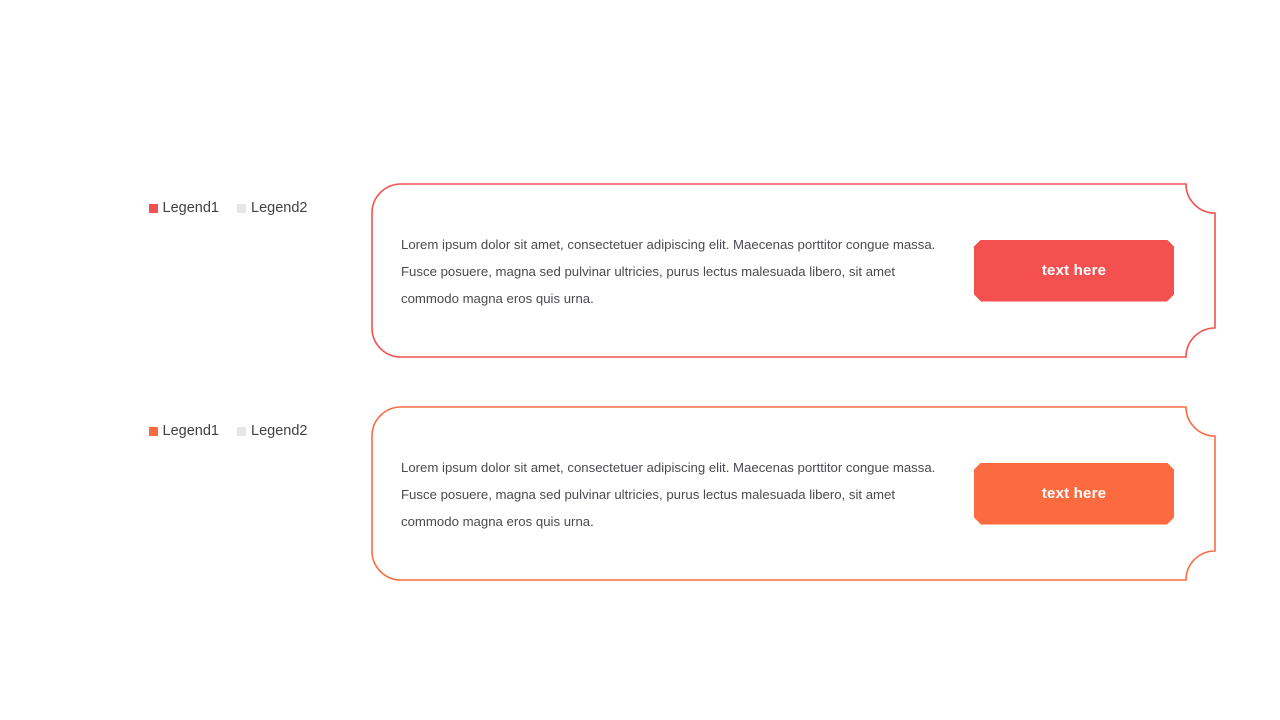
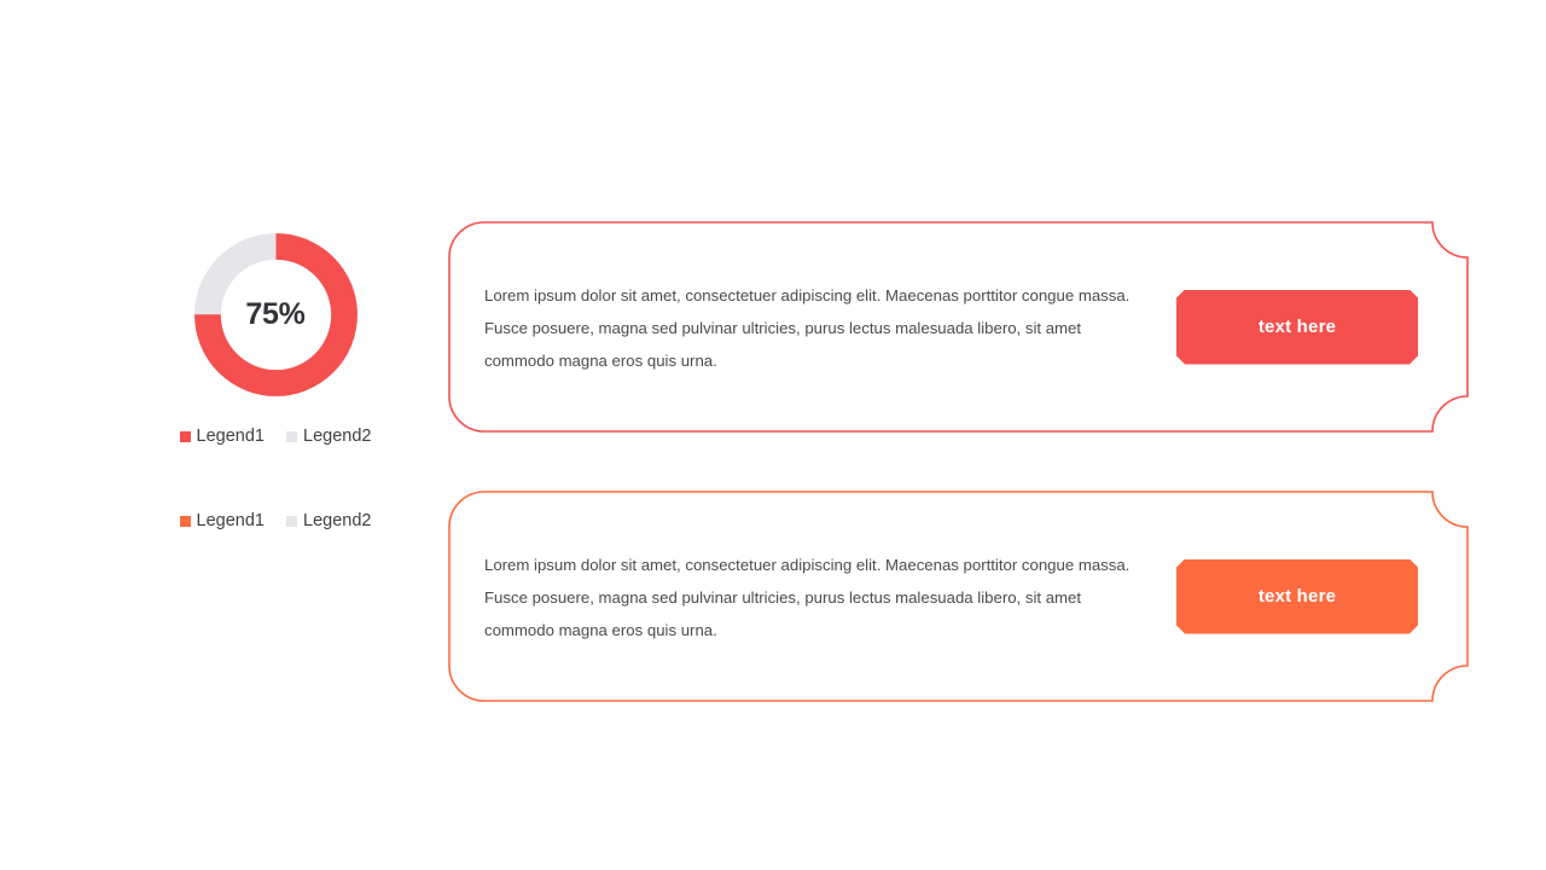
+ 75%
  Legend1
  Legend2
  Lorem ipsum dolor sit amet, consectetuer adipiscing elit. Maecenas porttitor congue massa. Fusce posuere, magna sed pulvinar ultricies, purus lectus malesuada libero, sit amet commodo magna eros quis urna.
  text here
  Legend1
  Legend2
  Lorem ipsum dolor sit amet, consectetuer adipiscing elit. Maecenas porttitor congue massa. Fusce posuere, magna sed pulvinar ultricies, purus lectus malesuada libero, sit amet commodo magna eros quis urna.
  text here
